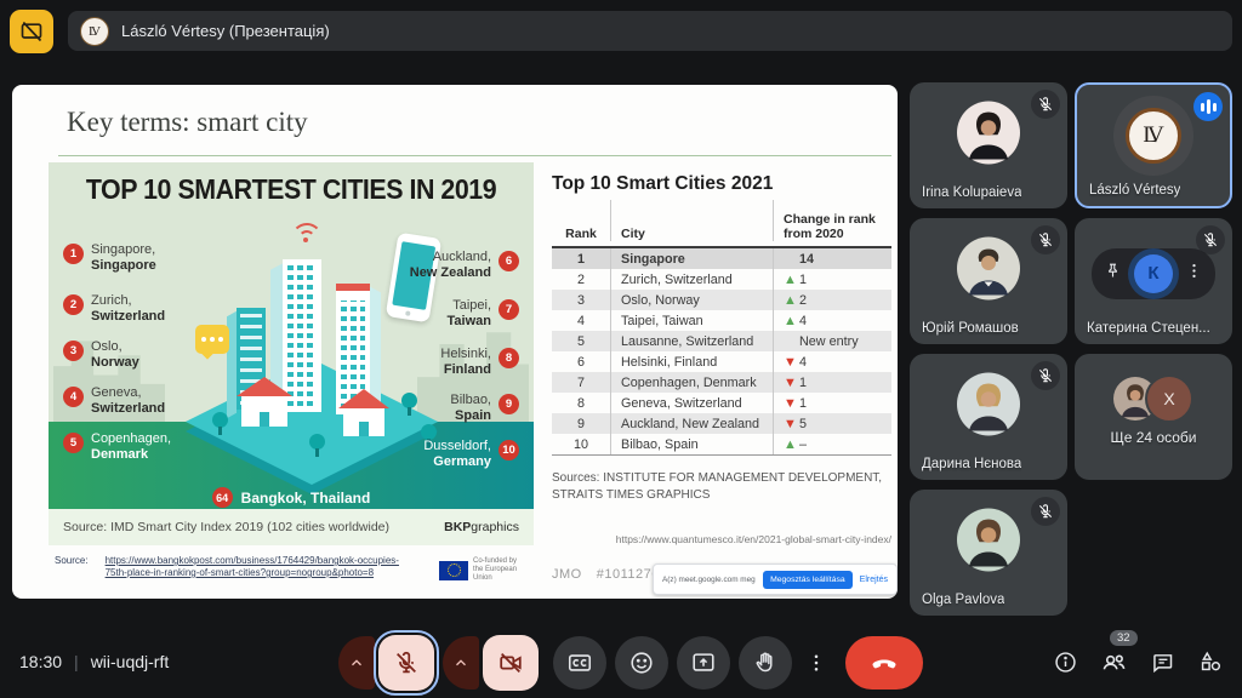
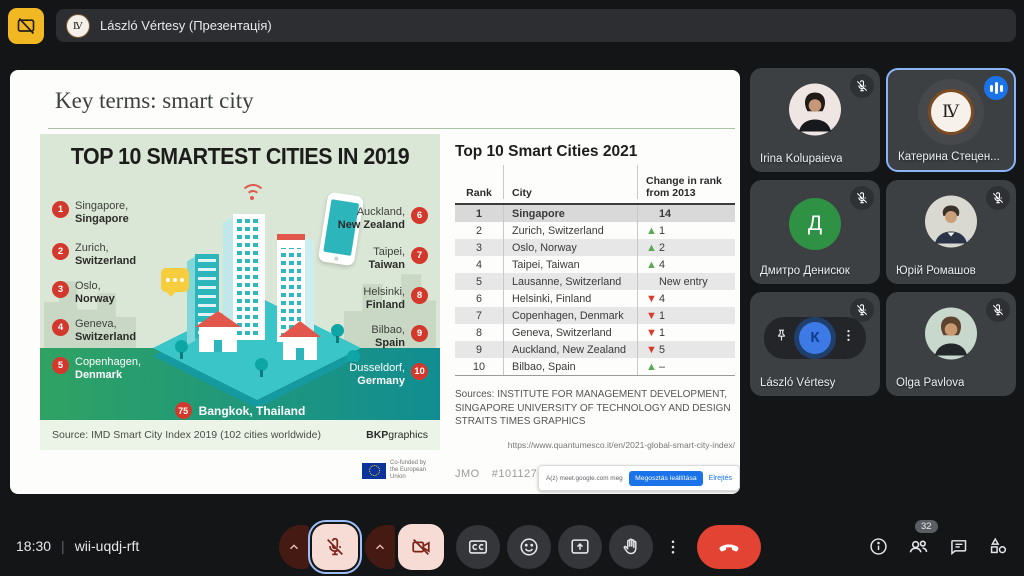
  L
  V
  László Vértesy (Презентація)
  Key terms: smart city
  TOP 10 SMARTEST CITIES IN 2019
  1
  Singapore,
  Singapore
  2
  Zurich,
  Switzerland
  3
  Oslo,
  Norway
  4
  Geneva,
  Switzerland
  5
  Copenhagen,
  Denmark
  6
  Auckland,
  New Zealand
  7
  Taipei,
  Taiwan
  8
  Helsinki,
  Finland
  9
  Bilbao,
  Spain
  10
  Dusseldorf,
  Germany
- 64
+ 75
  Bangkok, Thailand
  Source: IMD Smart City Index 2019 (102 cities worldwide)
  BKPgraphics
  Top 10 Smart Cities 2021
  Rank
  City
- Change in rank from 2020
+ Change in rank from 2013
  1
  Singapore
  14
  2
  Zurich, Switzerland
  ▲
  1
  3
  Oslo, Norway
  ▲
  2
  4
  Taipei, Taiwan
  ▲
  4
  5
  Lausanne, Switzerland
  New entry
  6
  Helsinki, Finland
  ▼
  4
  7
  Copenhagen, Denmark
  ▼
  1
  8
  Geneva, Switzerland
  ▼
  1
  9
  Auckland, New Zealand
  ▼
  5
  10
  Bilbao, Spain
  ▲
  –
  Sources: INSTITUTE FOR MANAGEMENT DEVELOPMENT,
+ SINGAPORE UNIVERSITY OF TECHNOLOGY AND DESIGN
  STRAITS TIMES GRAPHICS
  https://www.quantumesco.it/en/2021-global-smart-city-index/
- Source:
- https://www.bangkokpost.com/business/1764429/bangkok-occupies-75th-place-in-ranking-of-smart-cities?group=nogroup&photo=8
  Irina Kolupaieva
  L
  V
- László Vértesy
+ Катерина Стецен...
+ Д
+ Дмитро Денисюк
  Юрій Ромашов
  К
- Катерина Стецен...
+ László Vértesy
- Дарина Нєнова
- X
- Ще 24 особи
  Olga Pavlova
  18:30
  |
  wii-uqdj-rft
  32
